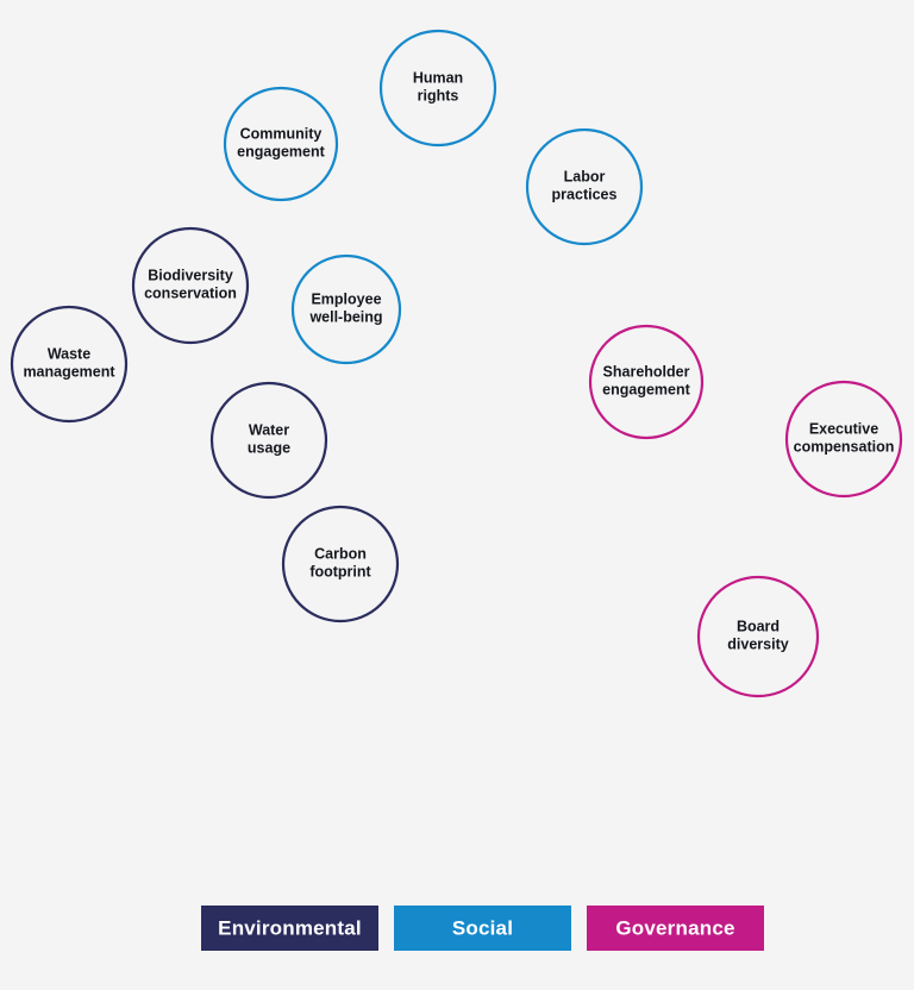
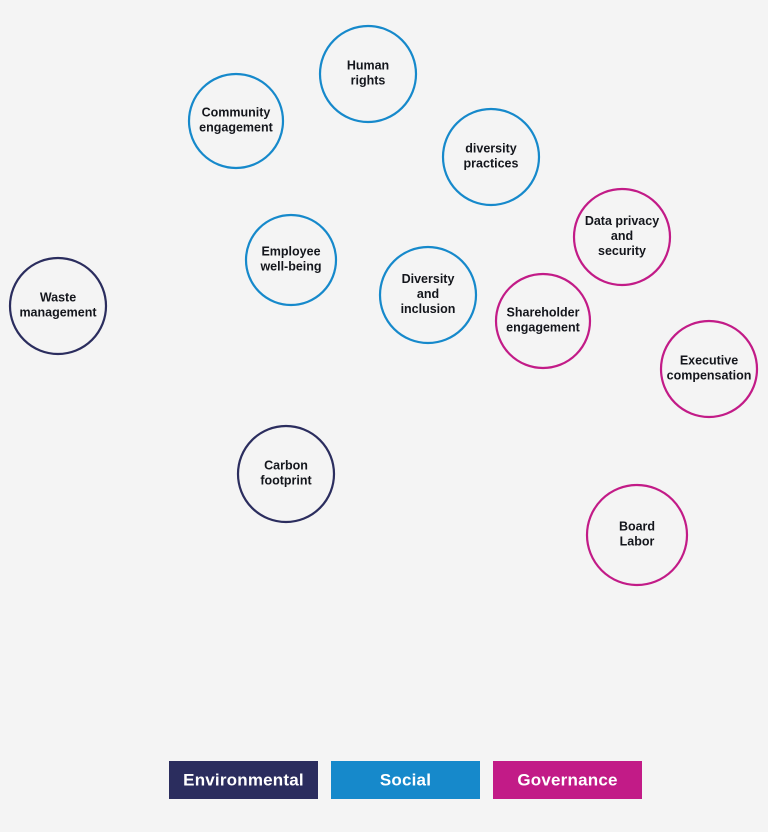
  Waste management
- Biodiversity conservation
- Water usage
  Carbon footprint
  Community engagement
  Human rights
- Labor practices
+ diversity practices
  Employee well-being
+ Diversity and inclusion
+ Data privacy and security
  Shareholder engagement
  Executive compensation
- Board diversity
+ Board Labor
  Environmental
  Social
  Governance
